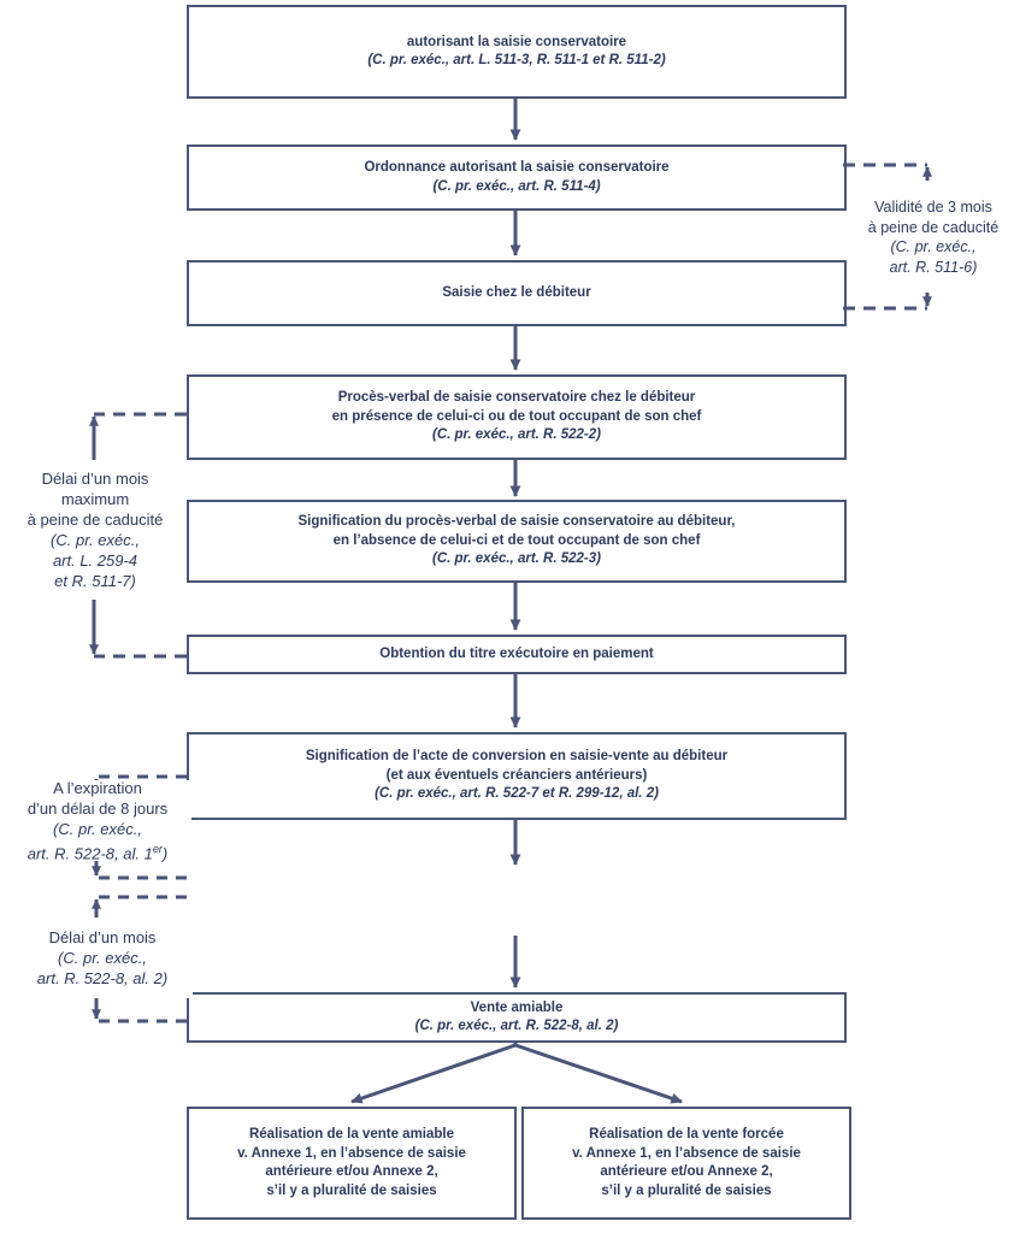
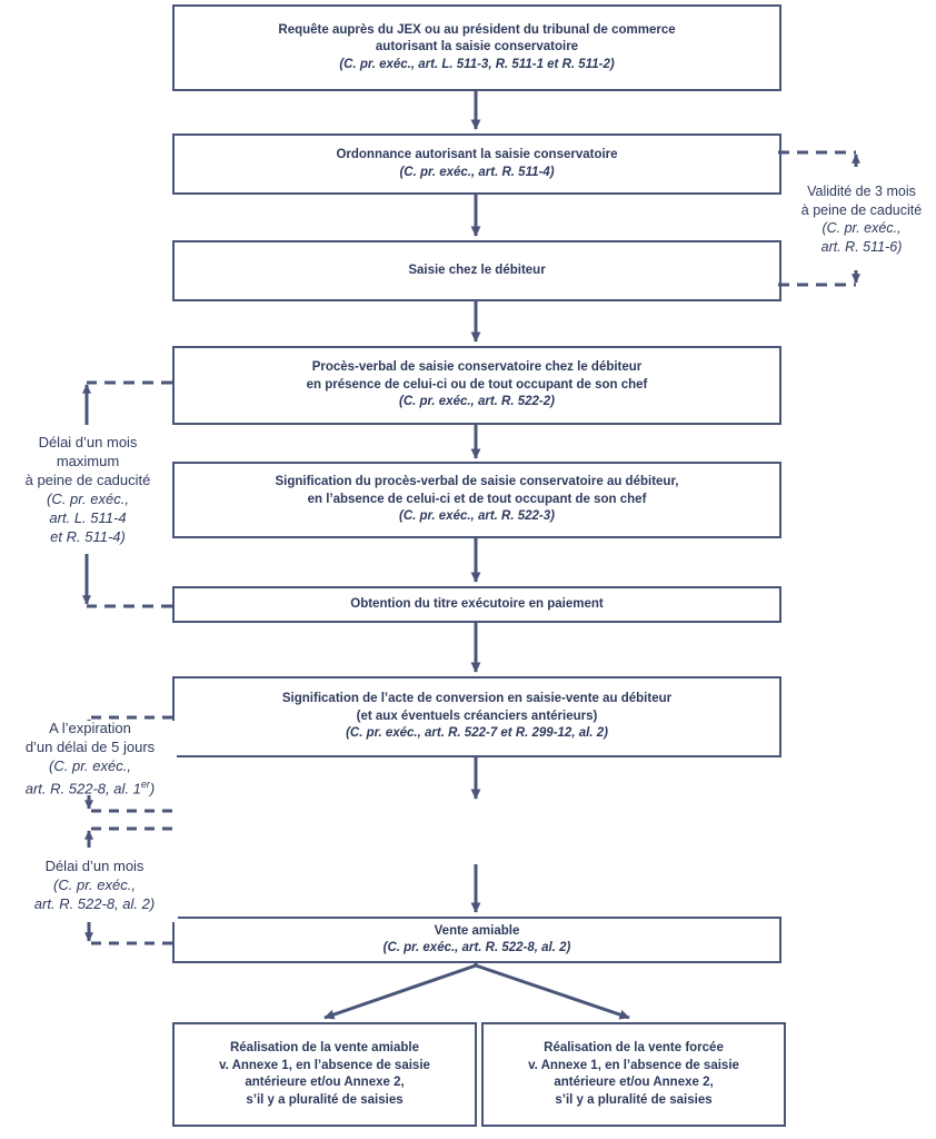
+ Requête auprès du JEX ou au président du tribunal de commerce
  autorisant la saisie conservatoire
  (C. pr. exéc., art. L. 511-3, R. 511-1 et R. 511-2)
  Ordonnance autorisant la saisie conservatoire
  (C. pr. exéc., art. R. 511-4)
  Saisie chez le débiteur
  Procès-verbal de saisie conservatoire chez le débiteur
  en présence de celui-ci ou de tout occupant de son chef
  (C. pr. exéc., art. R. 522-2)
  Signification du procès-verbal de saisie conservatoire au débiteur,
  en l’absence de celui-ci et de tout occupant de son chef
  (C. pr. exéc., art. R. 522-3)
  Obtention du titre exécutoire en paiement
  Signification de l’acte de conversion en saisie-vente au débiteur
  (et aux éventuels créanciers antérieurs)
  (C. pr. exéc., art. R. 522-7 et R. 299-12, al. 2)
  Vente amiable
  (C. pr. exéc., art. R. 522-8, al. 2)
  Réalisation de la vente amiable
  v. Annexe 1, en l’absence de saisie
  antérieure et/ou Annexe 2,
  s’il y a pluralité de saisies
  Réalisation de la vente forcée
  v. Annexe 1, en l’absence de saisie
  antérieure et/ou Annexe 2,
  s’il y a pluralité de saisies
  Validité de 3 mois
  à peine de caducité
  (C. pr. exéc.,
  art. R. 511-6)
  Délai d’un mois
  maximum
  à peine de caducité
  (C. pr. exéc.,
- art. L. 259-4
+ art. L. 511-4
- et R. 511-7)
+ et R. 511-4)
  A l’expiration
- d’un délai de 8 jours
+ d’un délai de 5 jours
  (C. pr. exéc.,
  art. R. 522-8, al. 1er)
  Délai d’un mois
  (C. pr. exéc.,
  art. R. 522-8, al. 2)
